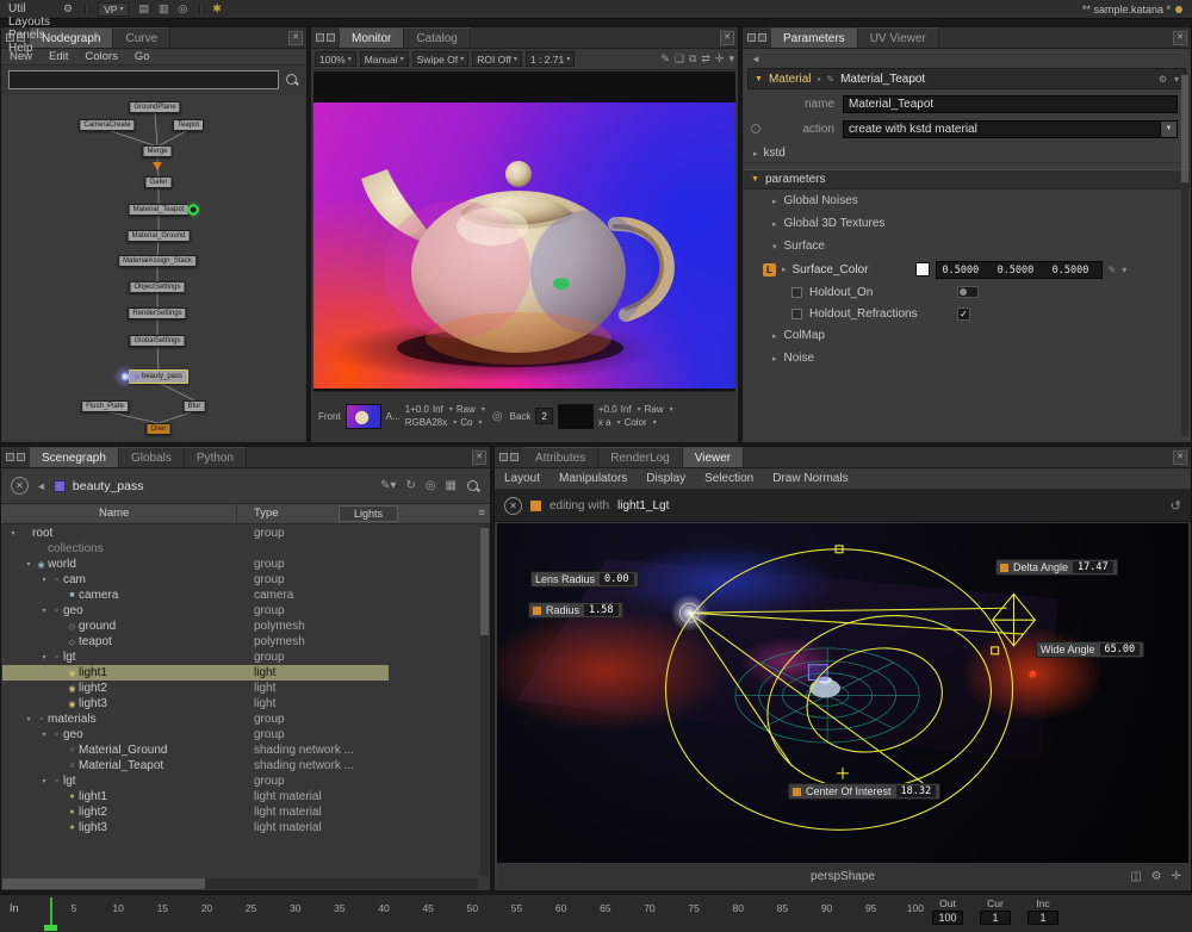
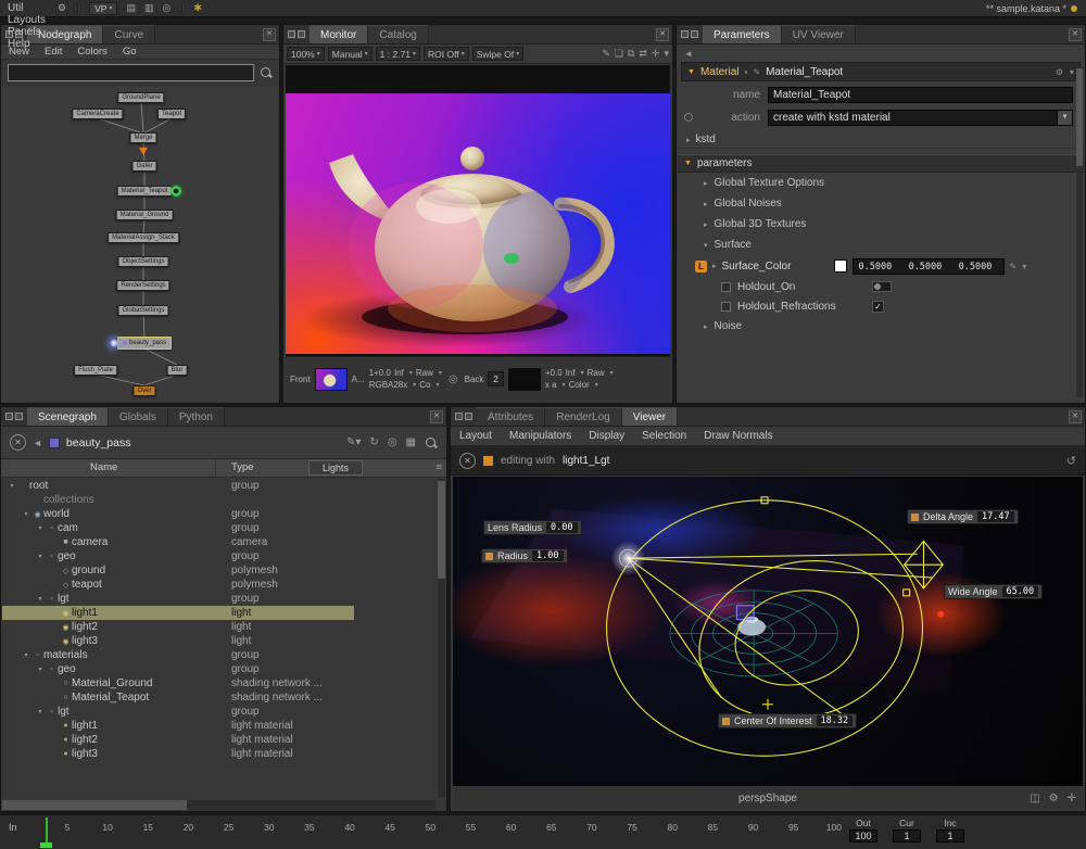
  Util
  Layouts
  Panels
  Help
  ⚙
  VP
  ▤
  ▥
  ◎
  ✱
  ** sample.katana *
  Nodegraph
  Curve
  New
  Edit
  Colors
  Go
  Monitor
  Catalog
  100%
  Manual
- Swipe Of
+ 1 : 2.71
  ROI Off
- 1 : 2.71
+ Swipe Of
  ✎
  ❏
  ⧉
  ⇄
  ✛
  ▾
  Front
  A...
  1+0.0
  Inf
  Raw
  RGBA28x
  Co
  ◎
  Back
  2
  +0.0
  Inf
  Raw
  x a
  Color
  Parameters
  UV Viewer
  ◄
  Material
  ▪
  ✎
  Material_Teapot
  ⚙
  ▾
  name
  Material_Teapot
  action
  create with kstd material
  kstd
  parameters
+ Global Texture Options
  Global Noises
  Global 3D Textures
  Surface
  L
  Surface_Color
  0.5000 0.5000 0.5000
  ✎
  ▾
  Holdout_On
  Holdout_Refractions
  ✓
- ColMap
  Noise
  Scenegraph
  Globals
  Python
  ✕
  ◄
  beauty_pass
  ✎▾
  ↻
  ◎
  ▦
  Name
  Type
  Lights
  ≡
  root
  group
  collections
  world
  group
  cam
  group
  camera
  camera
  geo
  group
  ground
  polymesh
  teapot
  polymesh
  lgt
  group
  light1
  light
  light2
  light
  light3
  light
  materials
  group
  geo
  group
  Material_Ground
  shading network ...
  Material_Teapot
  shading network ...
  lgt
  group
  light1
  light material
  light2
  light material
  light3
  light material
  Attributes
  RenderLog
  Viewer
  Layout
  Manipulators
  Display
  Selection
  Draw Normals
  ✕
  editing with
  light1_Lgt
  ↺
  Lens Radius
  0.00
  Radius
- 1.58
+ 1.00
  Delta Angle
  17.47
  Wide Angle
  65.00
  Center Of Interest
  18.32
  perspShape
  ◫
  ⚙
  ✛
  In
  5
  10
  15
  20
  25
  30
  35
  40
  45
  50
  55
  60
  65
  70
  75
  80
  85
  90
  95
  100
  Out
  100
  Cur
  1
  Inc
  1
